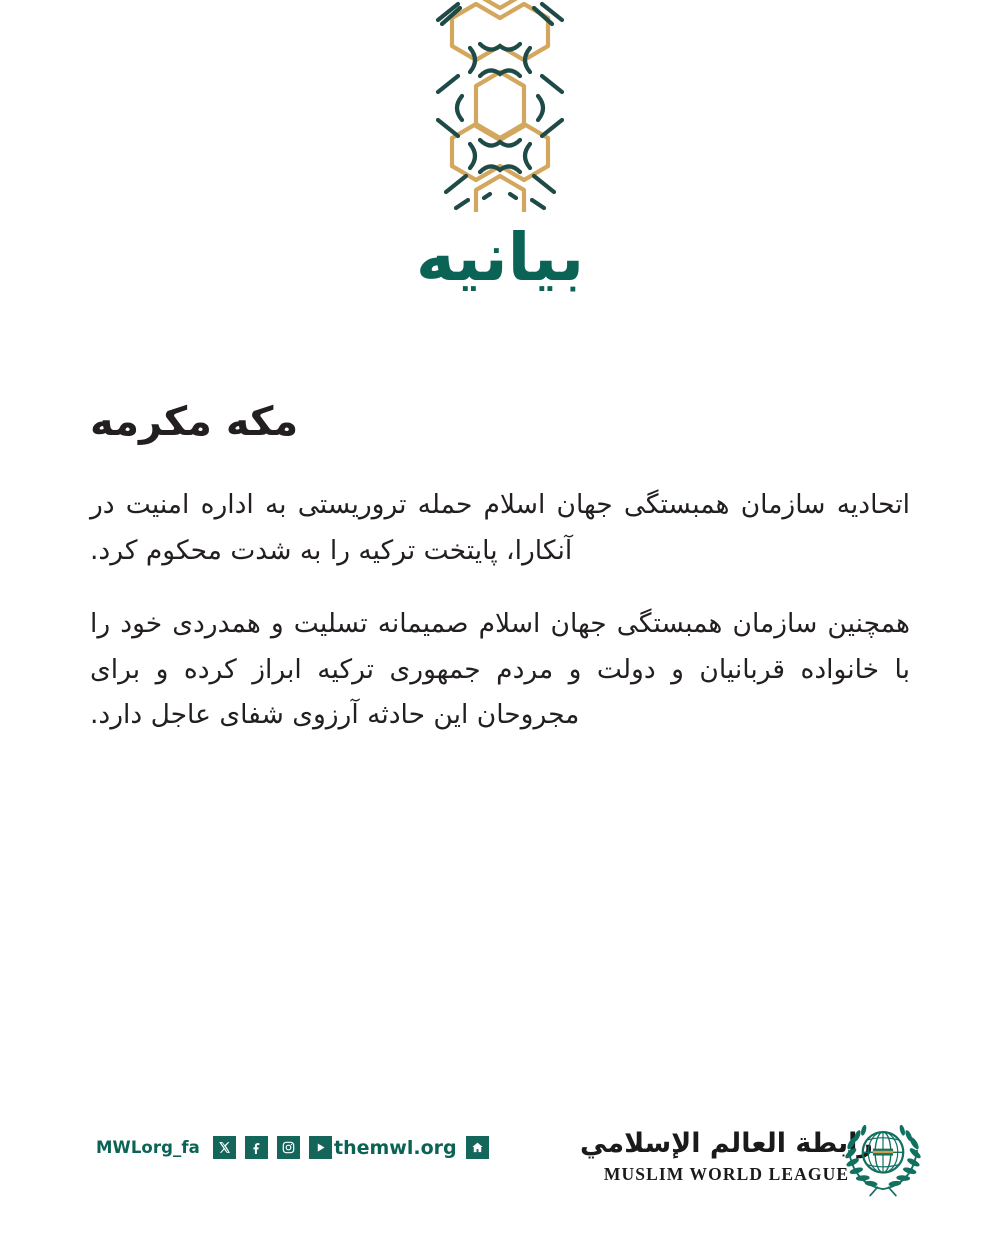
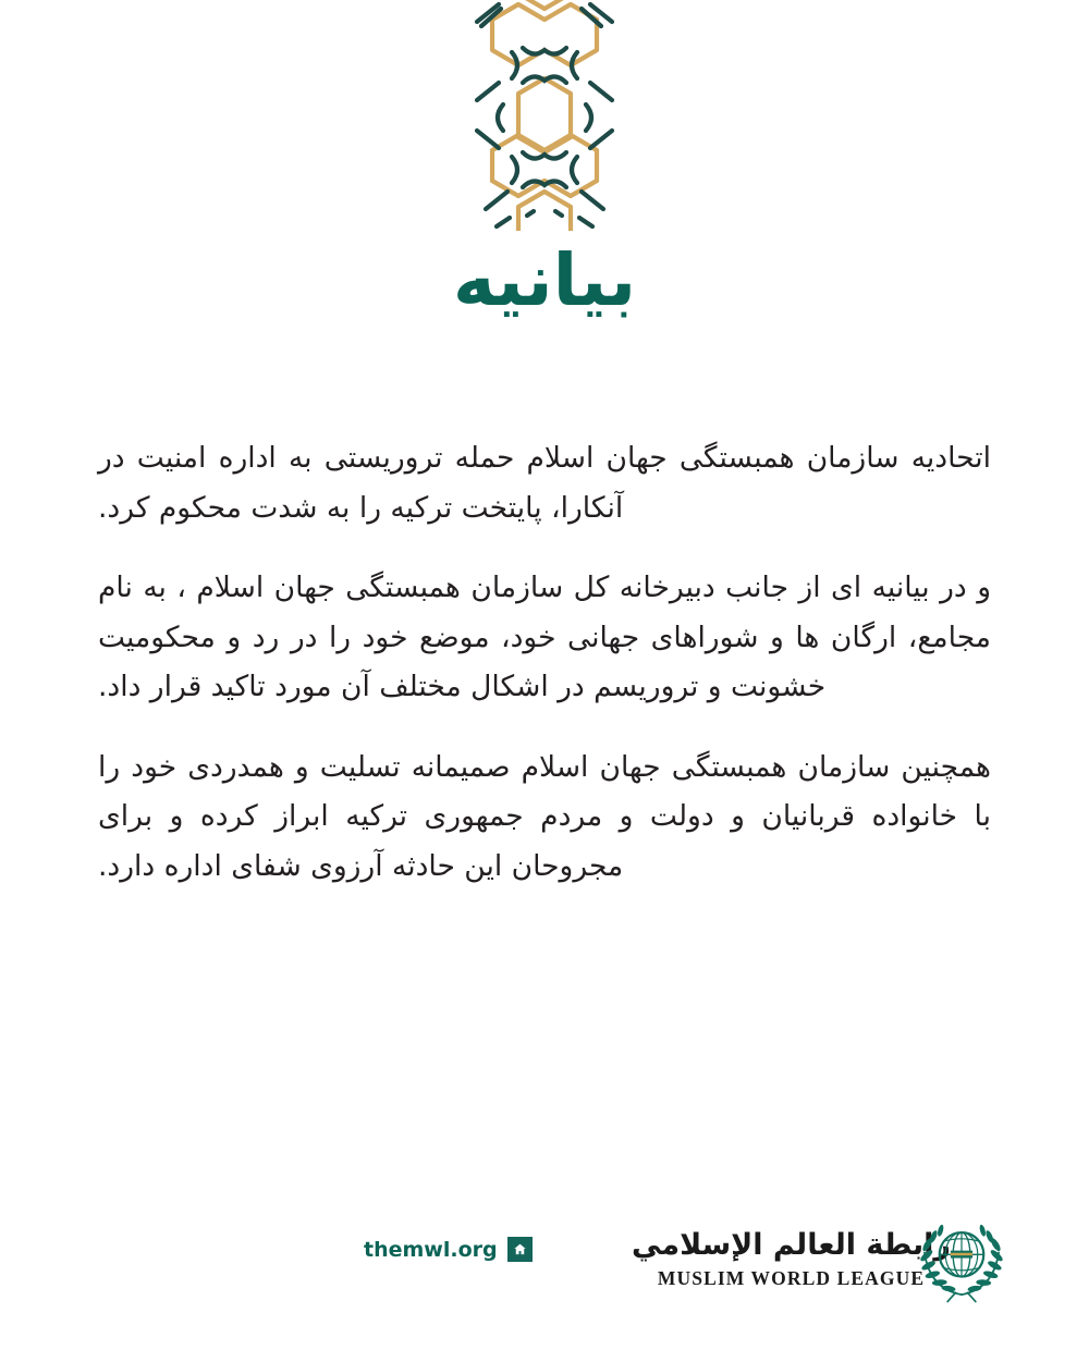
  بیانیه
- مکه مکرمه
  اتحادیه سازمان همبستگی جهان اسلام حمله تروریستی به اداره امنیت در آنکارا، پایتخت ترکیه را به شدت محکوم کرد.
+ و در بیانیه ای از جانب دبیرخانه کل سازمان همبستگی جهان اسلام ، به نام مجامع، ارگان ها و شوراهای جهانی خود، موضع خود را در رد و محکومیت خشونت و تروریسم در اشکال مختلف آن مورد تاکید قرار داد.
- همچنین سازمان همبستگی جهان اسلام صمیمانه تسلیت و همدردی خود را با خانواده قربانیان و دولت و مردم جمهوری ترکیه ابراز کرده و برای مجروحان این حادثه آرزوی شفای عاجل دارد.
+ همچنین سازمان همبستگی جهان اسلام صمیمانه تسلیت و همدردی خود را با خانواده قربانیان و دولت و مردم جمهوری ترکیه ابراز کرده و برای مجروحان این حادثه آرزوی شفای اداره دارد.
- MWLorg_fa
  themwl.org
  بطة العالم الإسلامي
  MUSLIM WORLD LEAGUE
